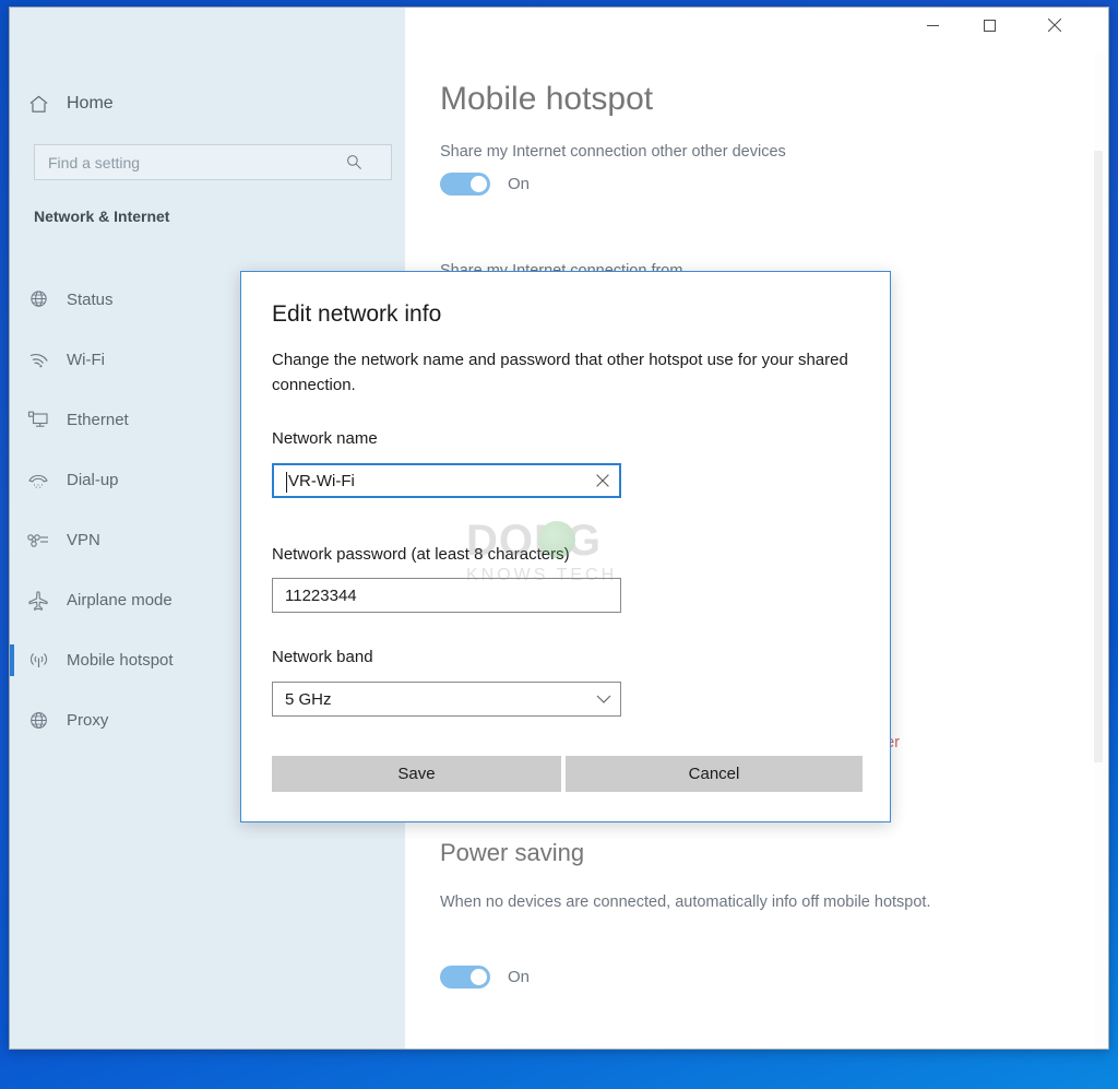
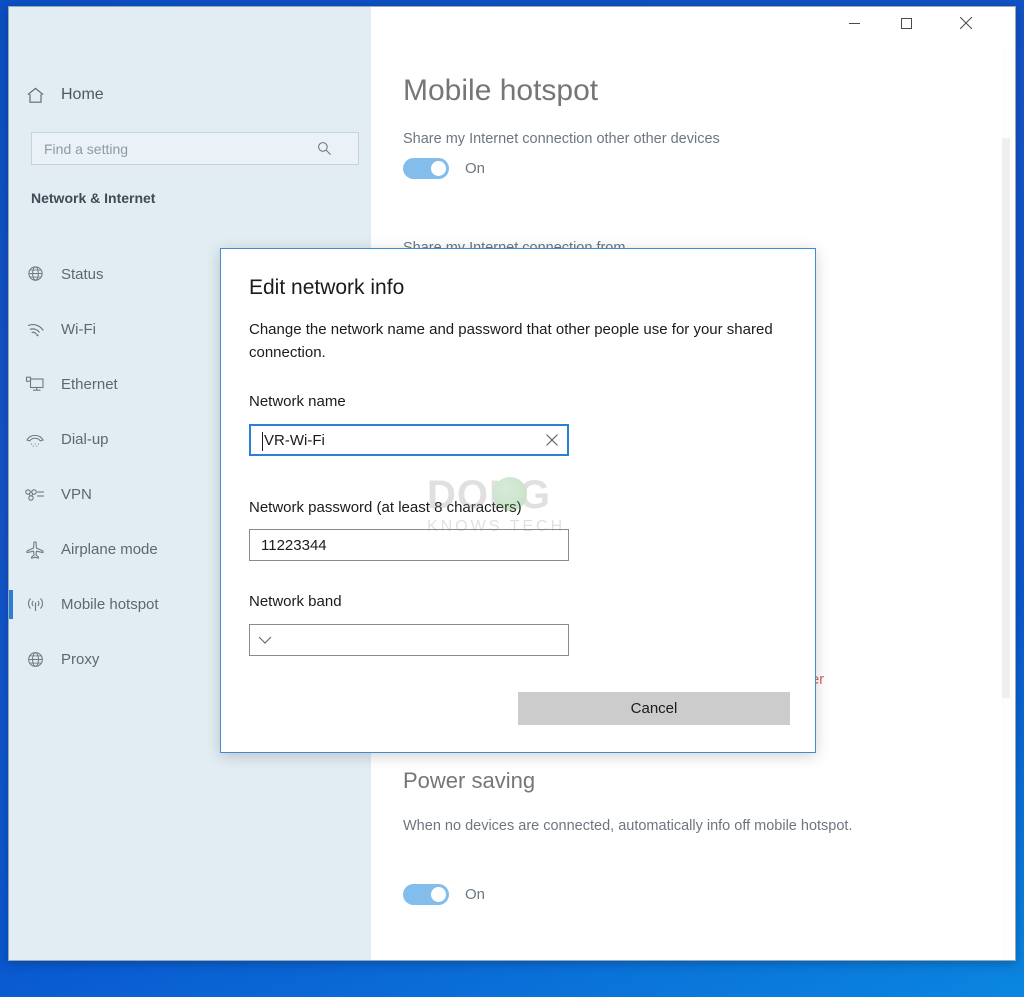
  Home
  Find a setting
  Network & Internet
  Status
  Wi-Fi
  Ethernet
  Dial-up
  VPN
  Airplane mode
  Mobile hotspot
  Proxy
  Mobile hotspot
  Share my Internet connection other other devices
  On
  Power saving
  When no devices are connected, automatically info off mobile hotspot.
  On
  Edit network info
- Change the network name and password that other hotspot use for your shared connection.
+ Change the network name and password that other people use for your shared connection.
  Network name
  VR-Wi-Fi
  Network password (at least 8 characters)
  11223344
  Network band
- 5 GHz
- Save
  Cancel
  DONG
  KNOWS TECH
